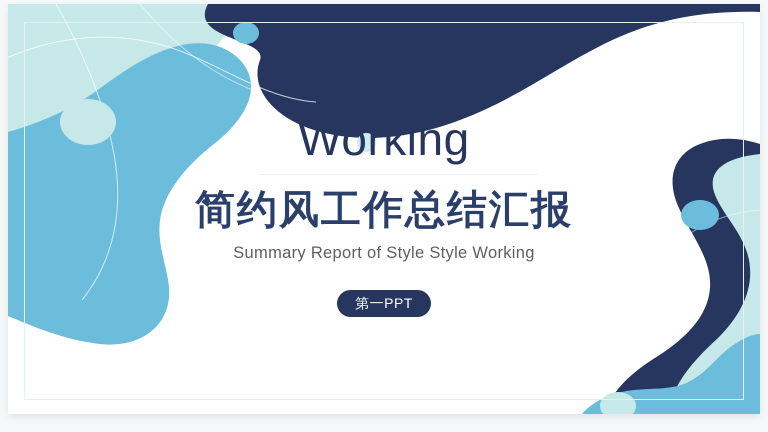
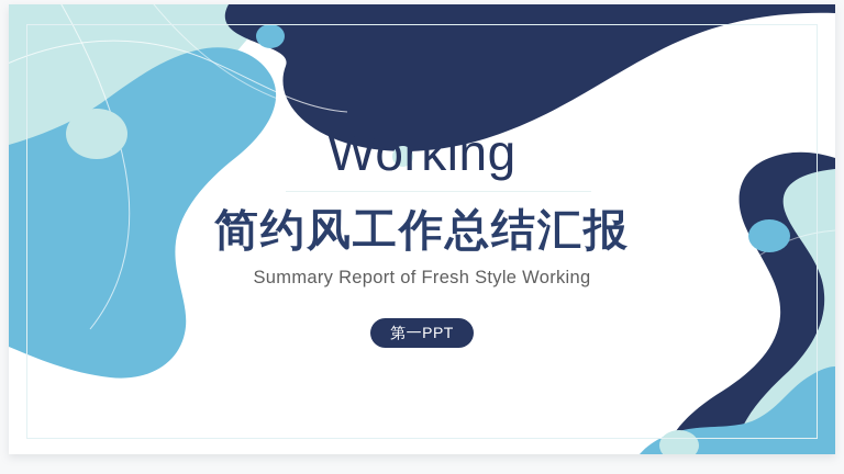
  Working
  简约风工作总结汇报
- Summary Report of Style Style Working
+ Summary Report of Fresh Style Working
  第一PPT
